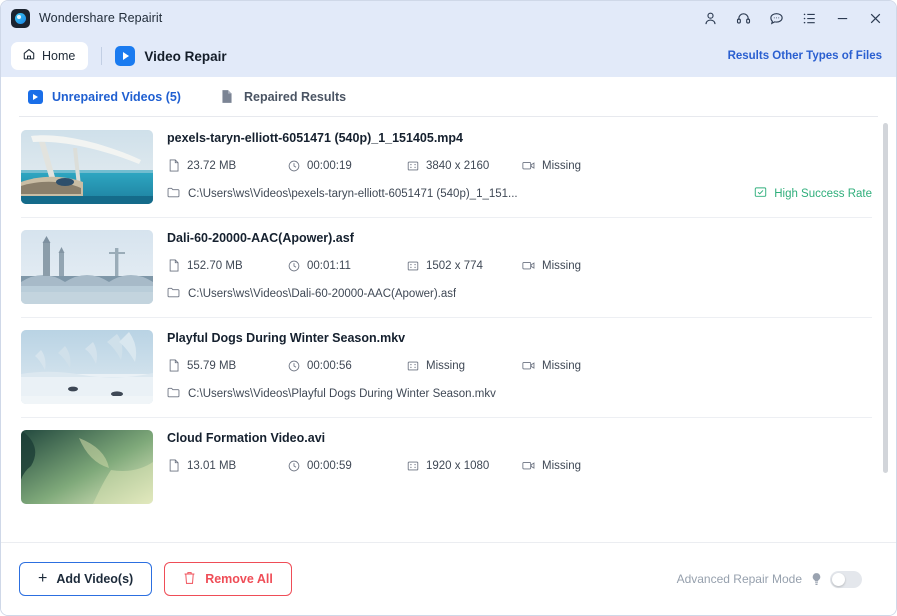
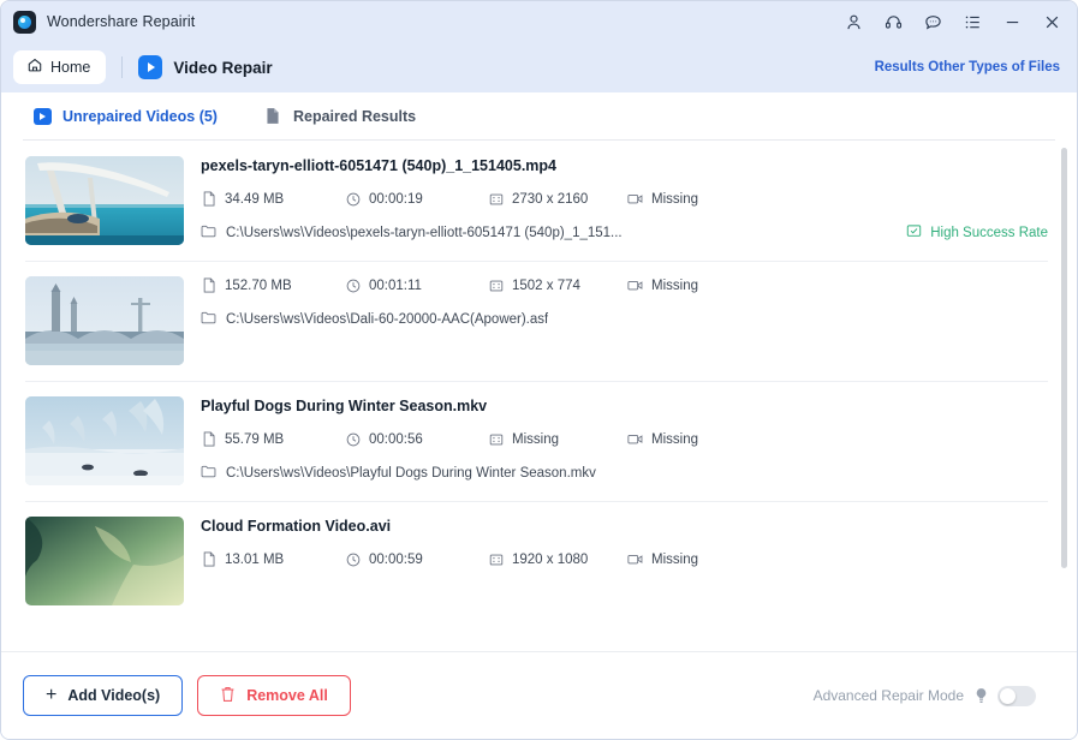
  Wondershare Repairit
  Home
  Video Repair
  Results Other Types of Files
  Unrepaired Videos (5)
  Repaired Results
  pexels-taryn-elliott-6051471 (540p)_1_151405.mp4
- 23.72 MB
+ 34.49 MB
  00:00:19
- 3840 x 2160
+ 2730 x 2160
  Missing
  C:\Users\ws\Videos\pexels-taryn-elliott-6051471 (540p)_1_151...
  High Success Rate
- Dali-60-20000-AAC(Apower).asf
  152.70 MB
  00:01:11
  1502 x 774
  Missing
  C:\Users\ws\Videos\Dali-60-20000-AAC(Apower).asf
  Playful Dogs During Winter Season.mkv
  55.79 MB
  00:00:56
  Missing
  Missing
  C:\Users\ws\Videos\Playful Dogs During Winter Season.mkv
  Cloud Formation Video.avi
  13.01 MB
  00:00:59
  1920 x 1080
  Missing
  +
  Add Video(s)
  Remove All
  Advanced Repair Mode
